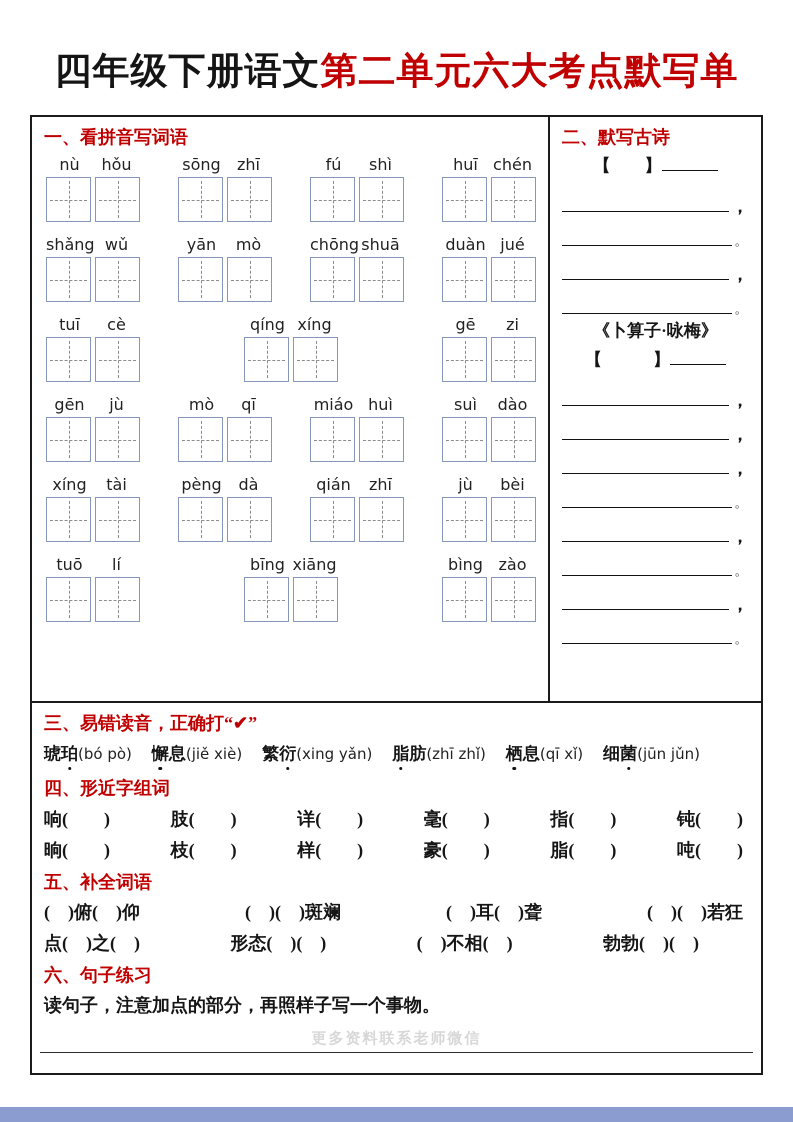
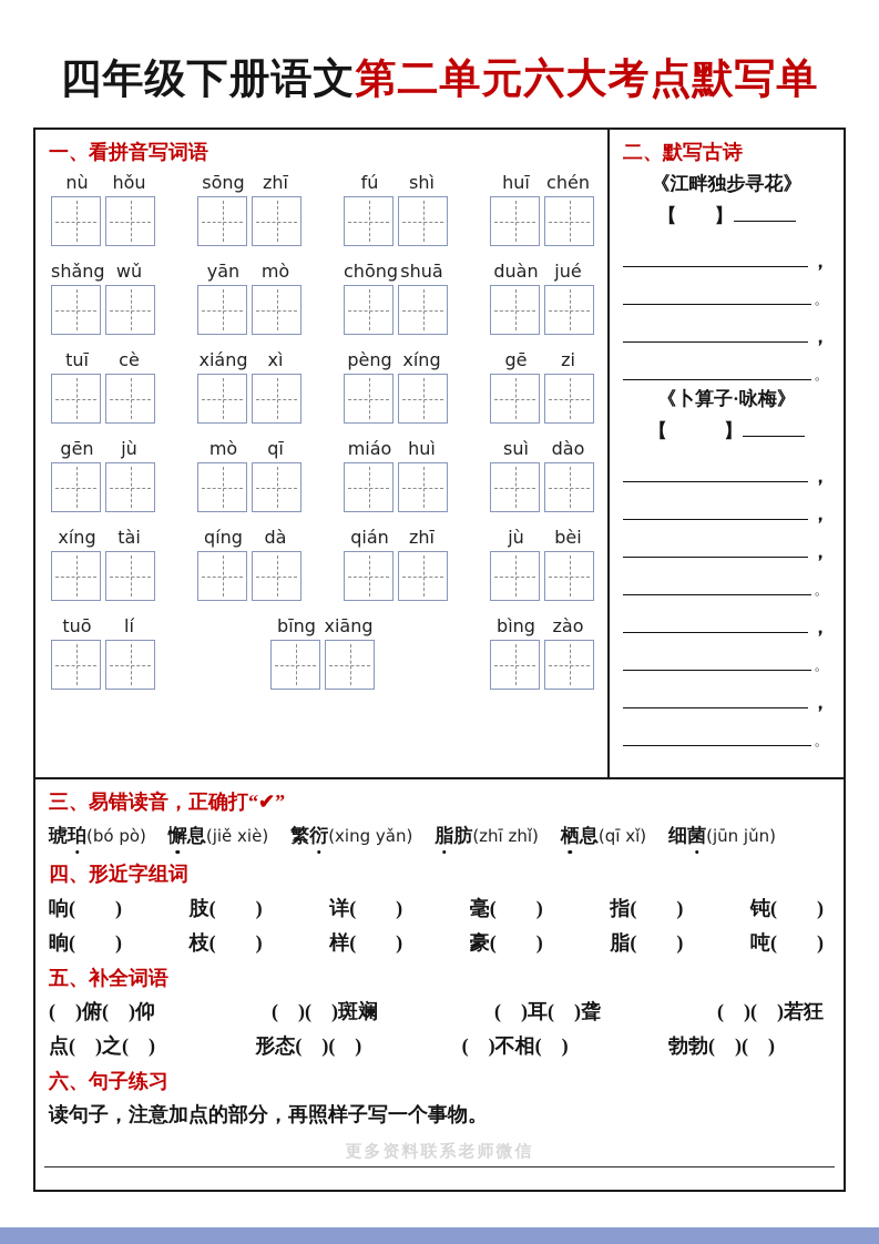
  四年级下册语文第二单元六大考点默写单
  一、看拼音写词语
  nù
  hǒu
  sōng
  zhī
  fú
  shì
  huī
  chén
  shǎng
  wǔ
  yān
  mò
  chōng
  shuā
  duàn
  jué
  tuī
  cè
+ xiáng
+ xì
- qíng
+ pèng
  xíng
  gē
  zi
  gēn
  jù
  mò
  qī
  miáo
  huì
  suì
  dào
  xíng
  tài
- pèng
+ qíng
  dà
  qián
  zhī
  jù
  bèi
  tuō
  lí
  bīng
  xiāng
  bìng
  zào
  二、默写古诗
+ 《江畔独步寻花》
  【 】
  ，
  。
  ，
  。
  《卜算子·咏梅》
  【 】
  ，
  ，
  ，
  。
  ，
  。
  ，
  。
  三、易错读音，正确打“✔”
  琥珀(bó pò)
  懈息(jiě xiè)
  繁衍(xing yǎn)
  脂肪(zhī zhǐ)
  栖息(qī xǐ)
  细菌(jūn jǔn)
  四、形近字组词
  响( )
  肢( )
  详( )
  毫( )
  指( )
  钝( )
  晌( )
  枝( )
  样( )
  豪( )
  脂( )
  吨( )
  五、补全词语
  ( )俯( )仰
  ( )( )斑斓
  ( )耳( )聋
  ( )( )若狂
  点( )之( )
  形态( )( )
  ( )不相( )
  勃勃( )( )
  六、句子练习
  读句子，注意加点的部分，再照样子写一个事物。
  更多资料联系老师微信
